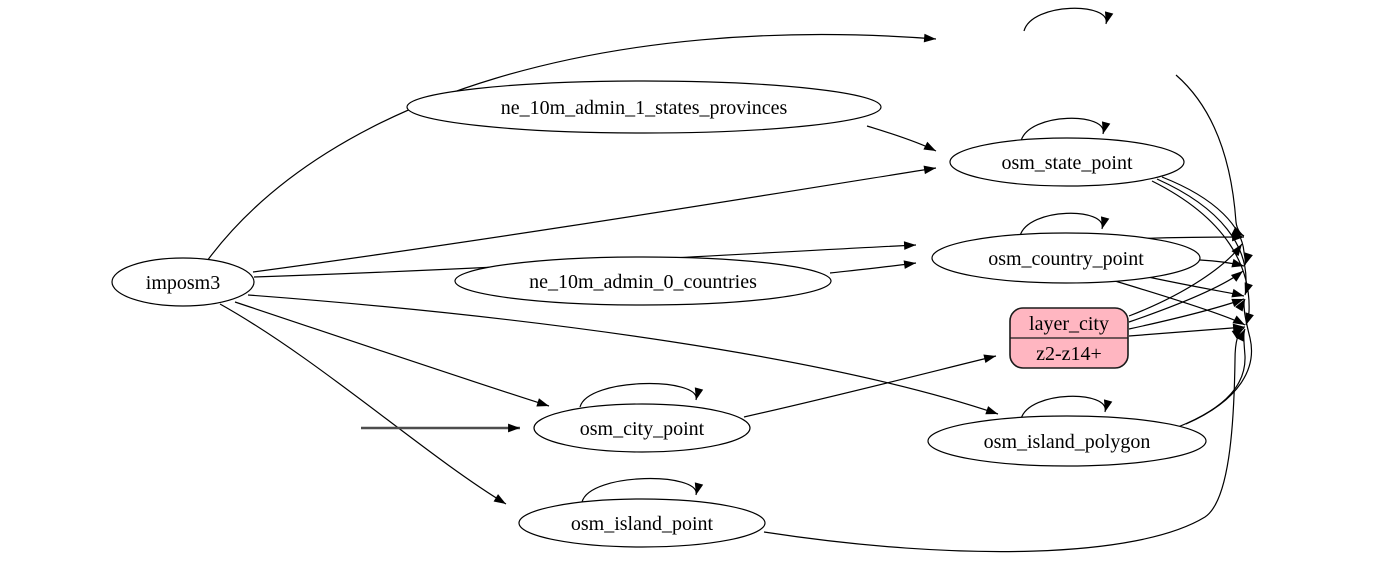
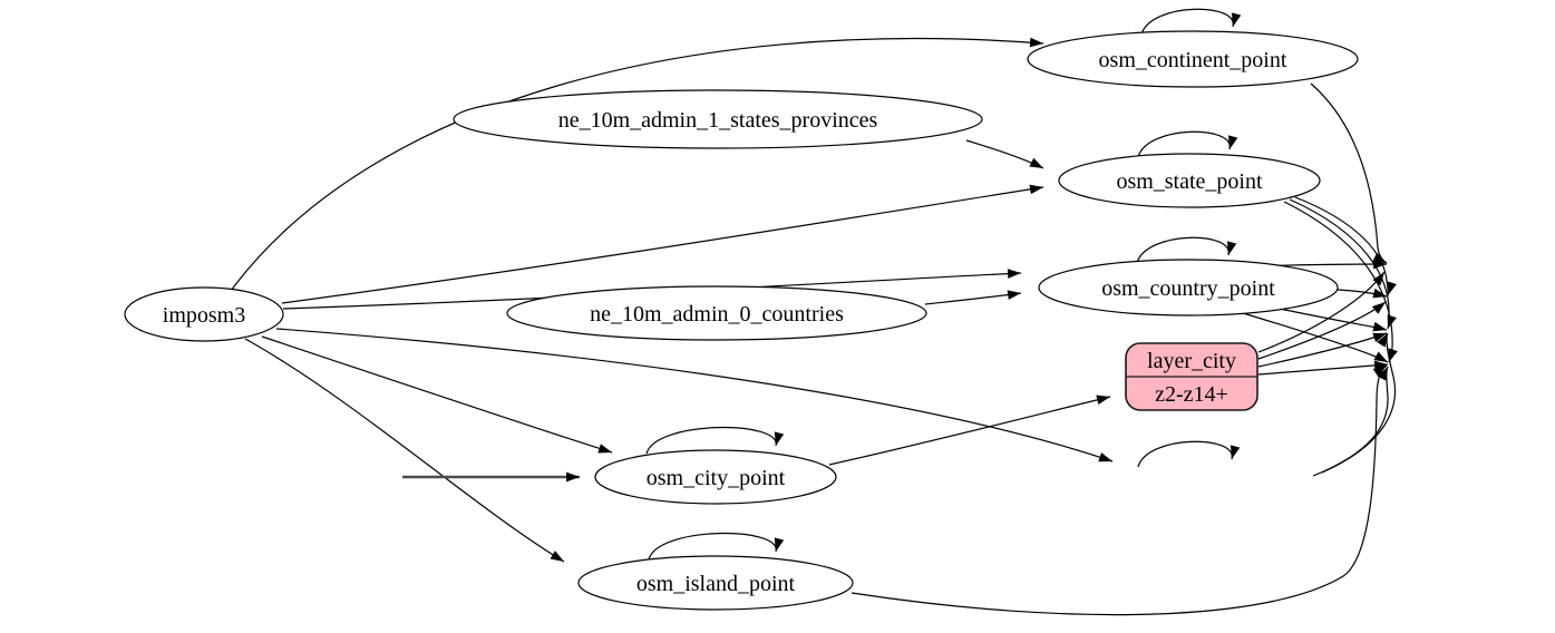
  imposm3
  ne_10m_admin_1_states_provinces
  ne_10m_admin_0_countries
+ osm_continent_point
  osm_state_point
  osm_country_point
  osm_city_point
- osm_island_polygon
  osm_island_point
  layer_city
  z2-z14+
